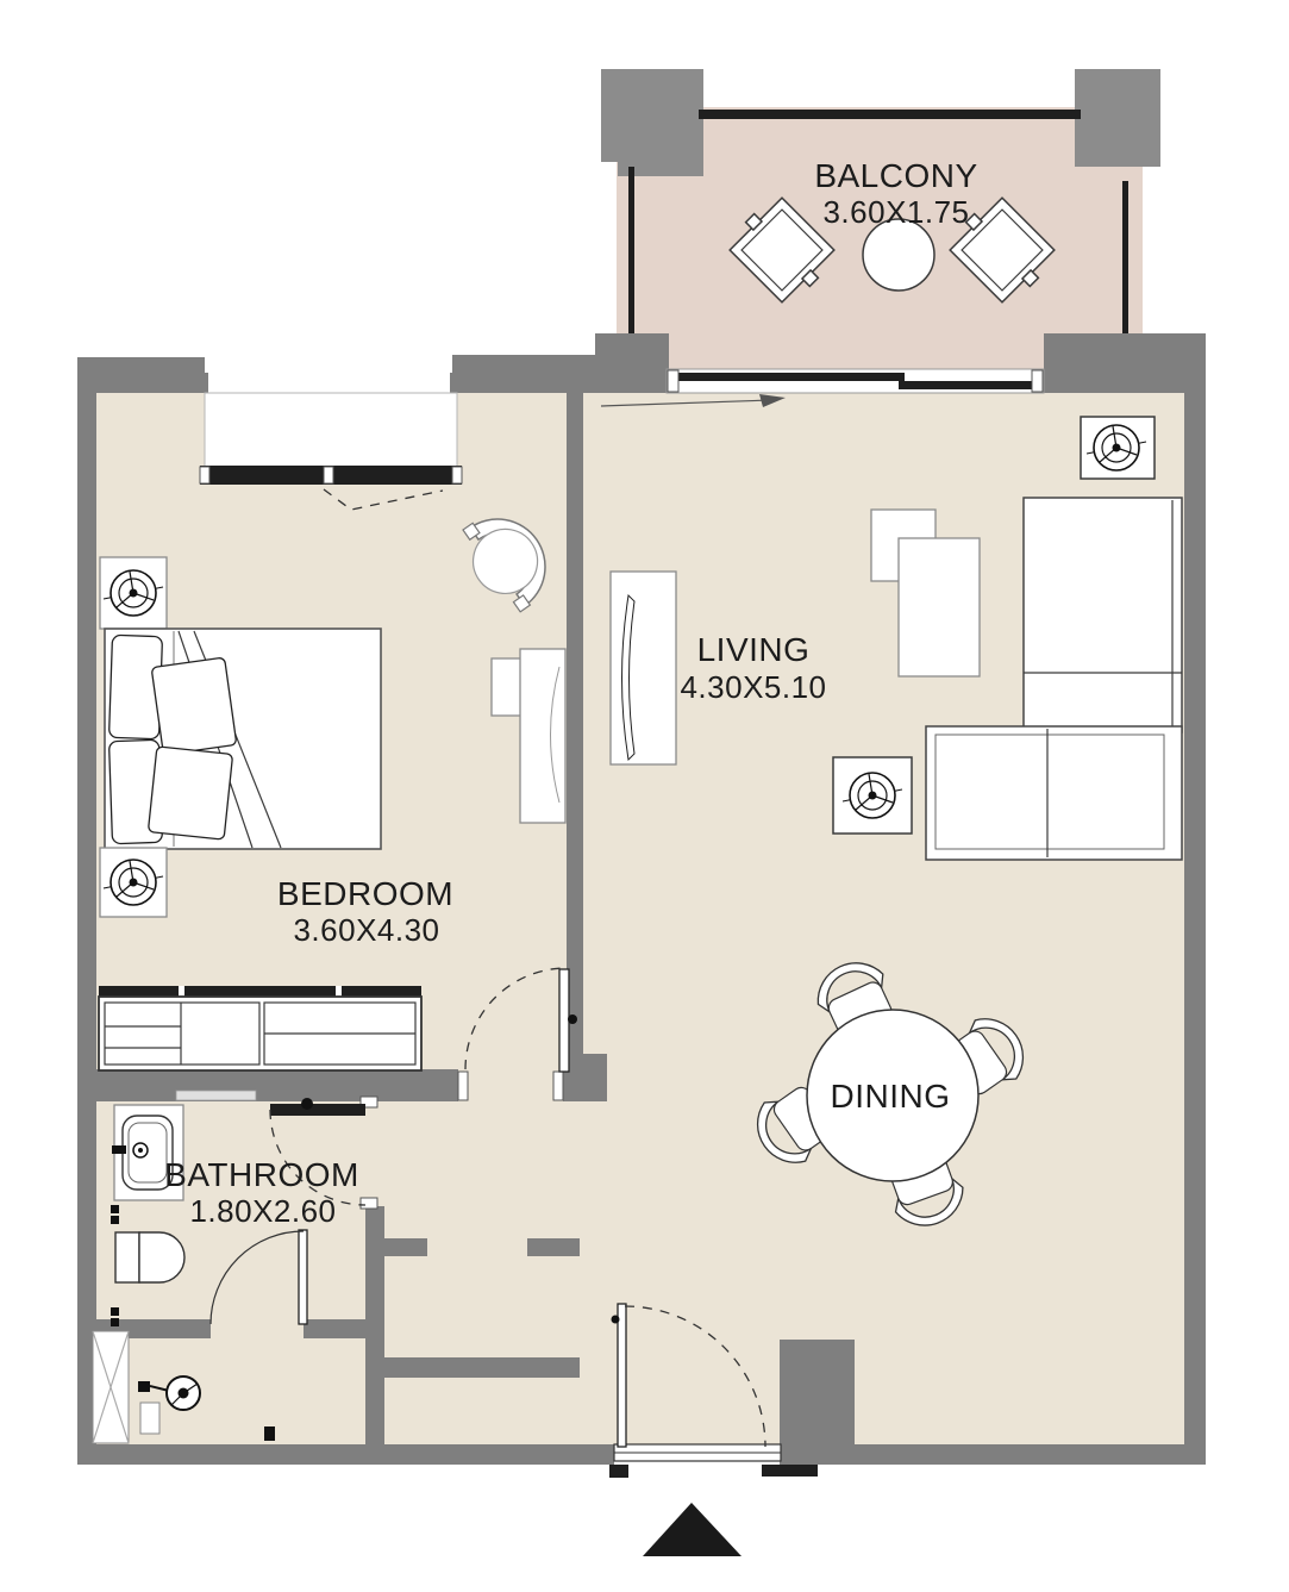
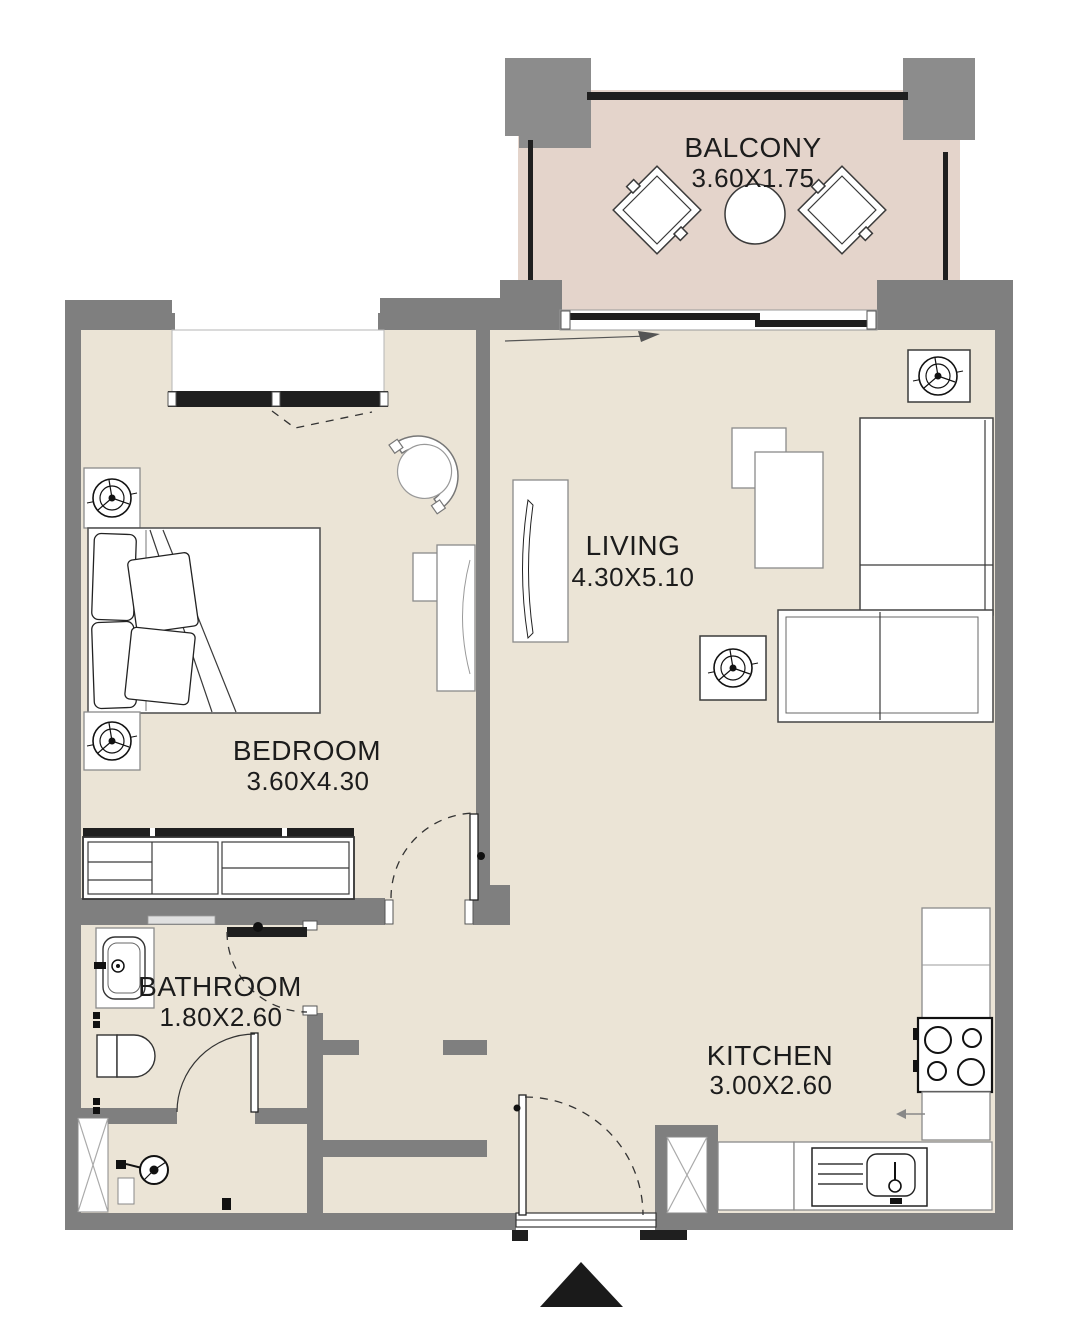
  BALCONY
  3.60X1.75
  BEDROOM
  3.60X4.30
  LIVING
  4.30X5.10
- DINING
  BATHROOM
  1.80X2.60
+ KITCHEN
+ 3.00X2.60
